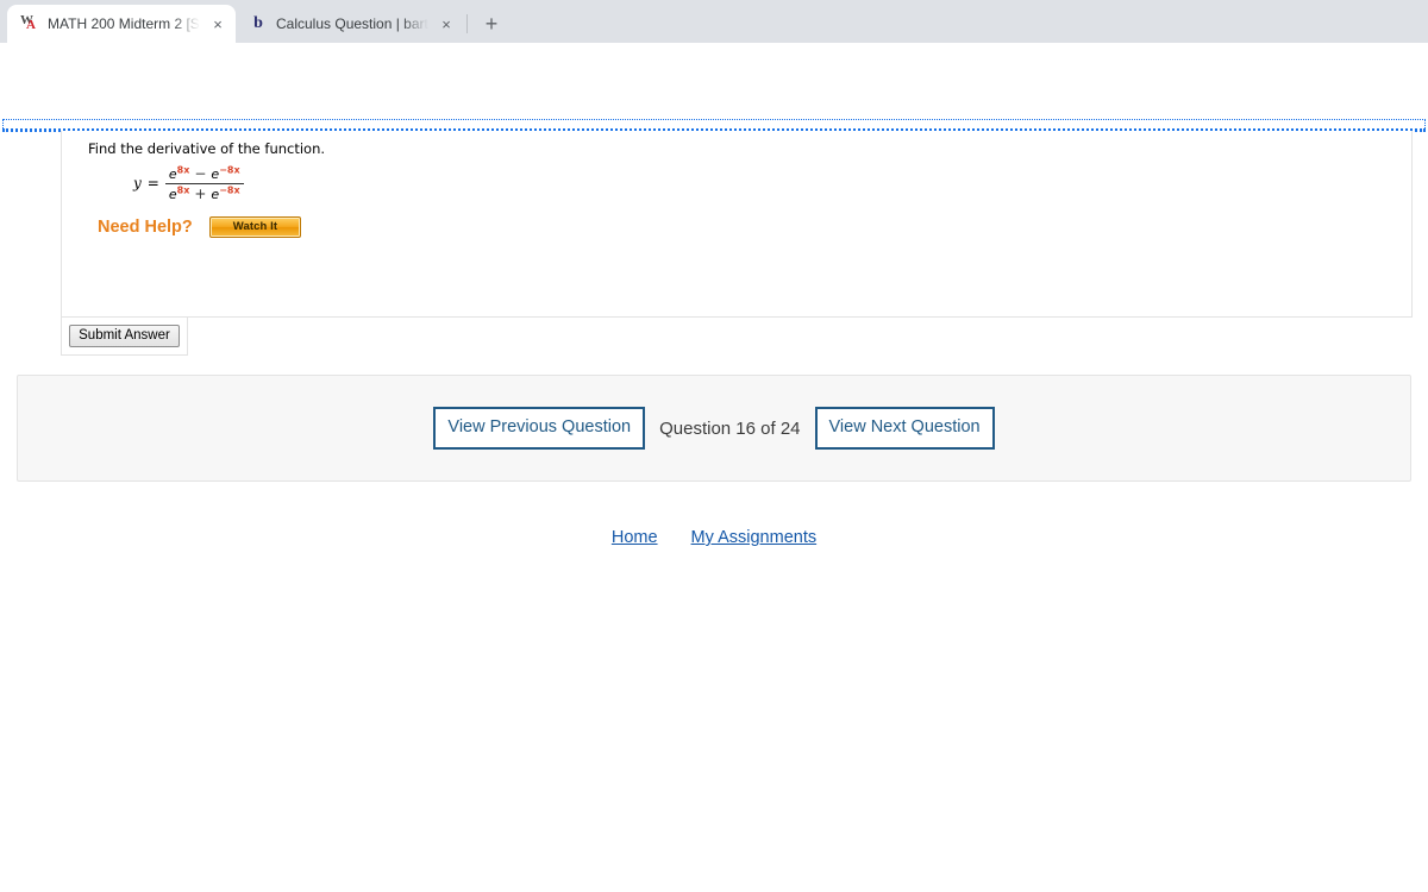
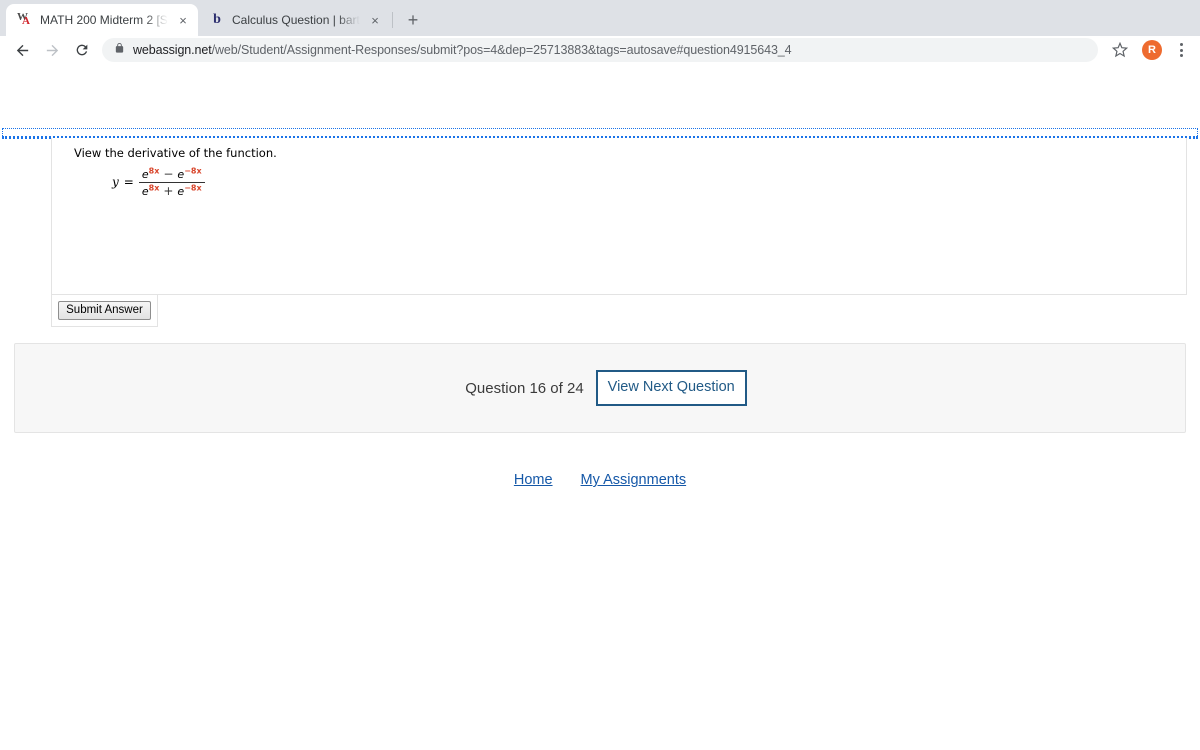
  W
  A
  MATH 200 Midterm 2 [S
  ×
  b
  Calculus Question | bart
  ×
  +
+ webassign.net/web/Student/Assignment-Responses/submit?pos=4&dep=25713883&tags=autosave#question4915643_4
+ R
- Find the derivative of the function.
+ View the derivative of the function.
  y
  =
  e8x − e−8x
  e8x + e−8x
- Need Help?
- Watch It
  Submit Answer
- View Previous Question
  Question 16 of 24
  View Next Question
  Home
  My Assignments
